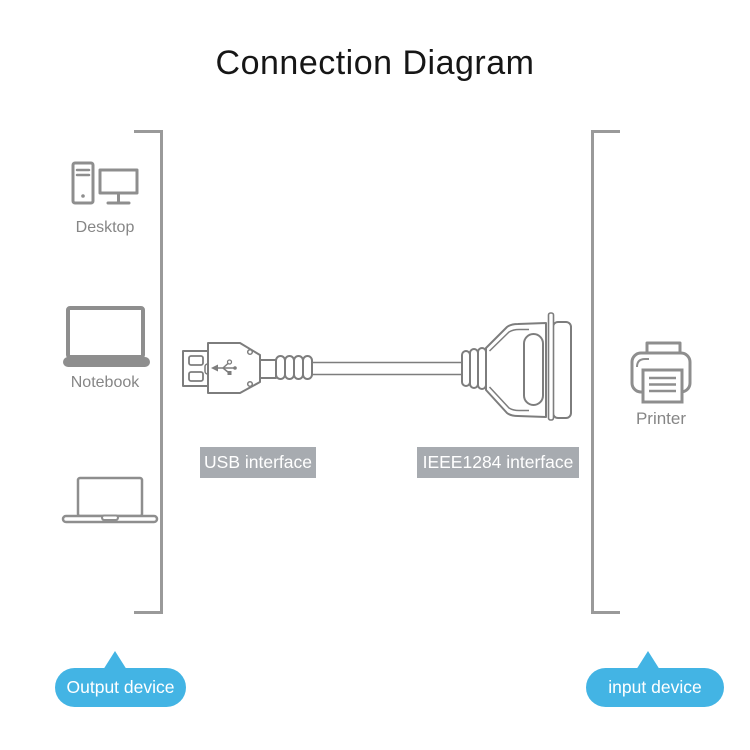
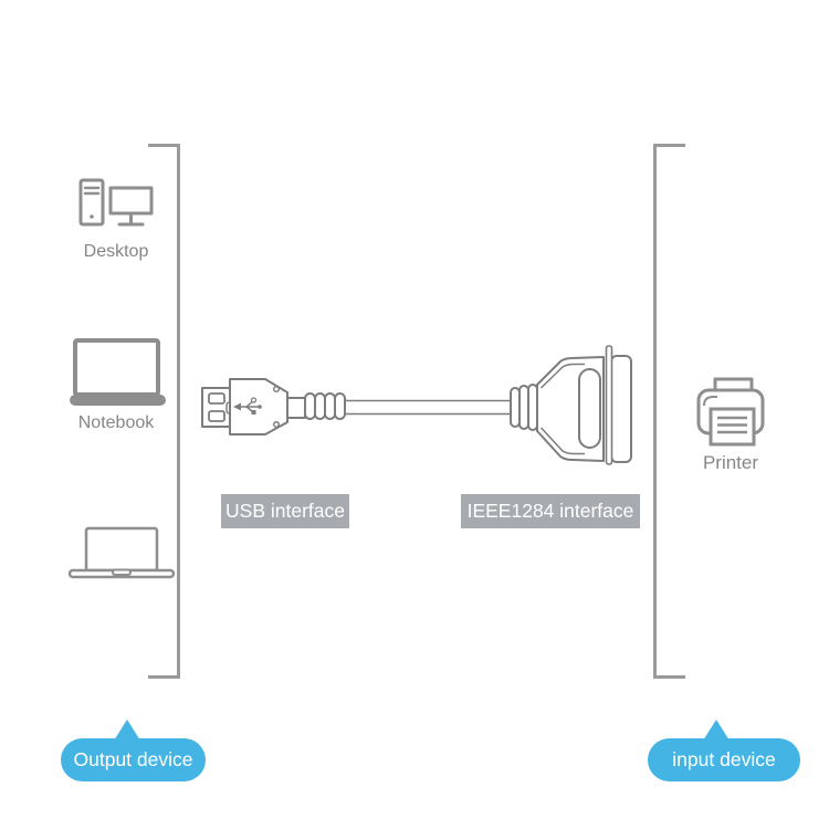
- Connection Diagram
  Desktop
  Notebook
  Printer
  USB interface
  IEEE1284 interface
  Output device
  input device
